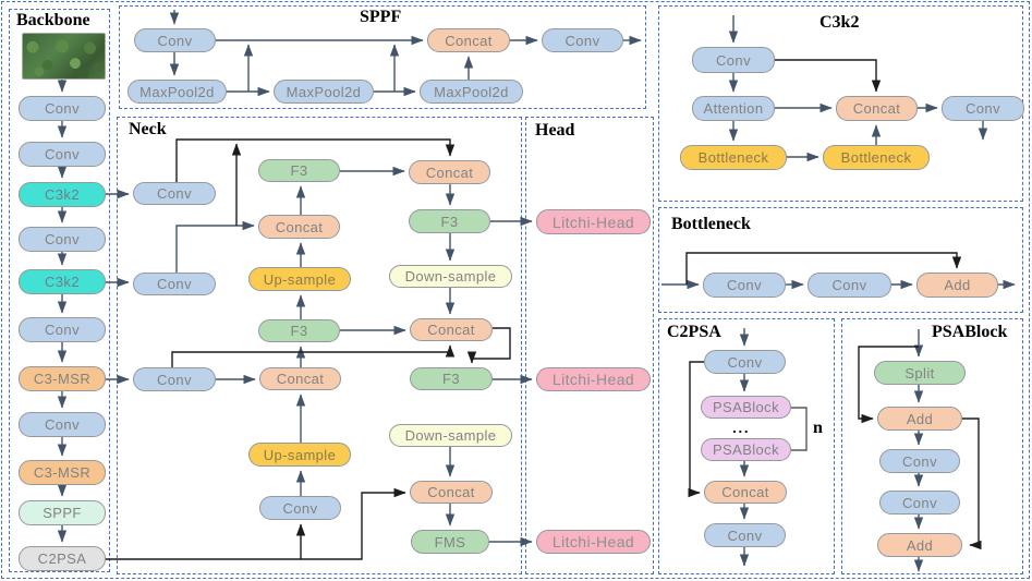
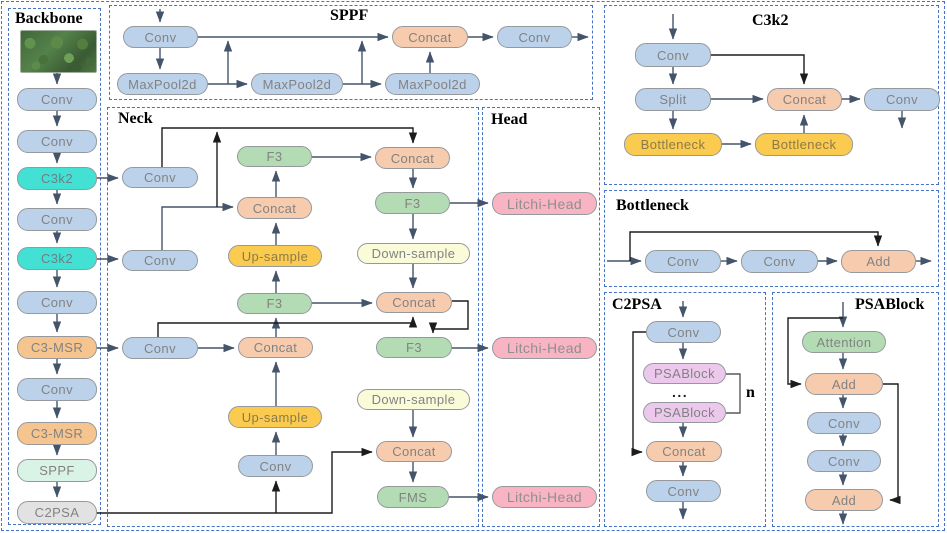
  Backbone
  SPPF
  Neck
  Head
  C3k2
  Bottleneck
  C2PSA
  PSABlock
  ...
  n
  Conv
  Conv
  C3k2
  Conv
  C3k2
  Conv
  C3-MSR
  Conv
  C3-MSR
  SPPF
  C2PSA
  Conv
  MaxPool2d
  MaxPool2d
  MaxPool2d
  Concat
  Conv
  Conv
  Conv
  Conv
  F3
  Concat
  Up-sample
  F3
  Concat
  Up-sample
  Conv
  Concat
  F3
  Down-sample
  Concat
  F3
  Down-sample
  Concat
  FMS
  Litchi-Head
  Litchi-Head
  Litchi-Head
  Conv
- Attention
+ Split
  Bottleneck
  Bottleneck
  Concat
  Conv
  Conv
  Conv
  Add
  Conv
  PSABlock
  PSABlock
  Concat
  Conv
- Split
+ Attention
  Add
  Conv
  Conv
  Add
